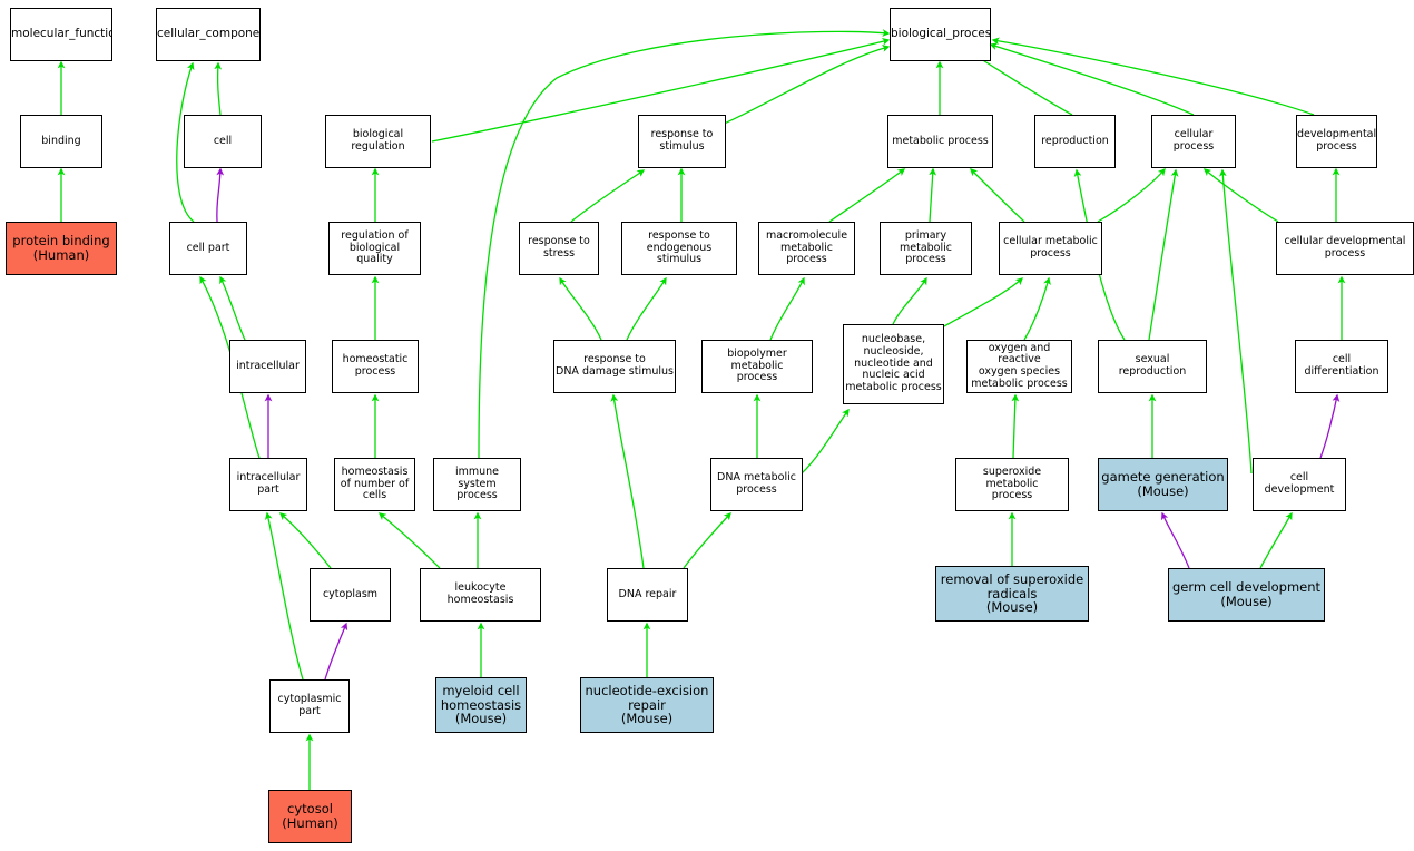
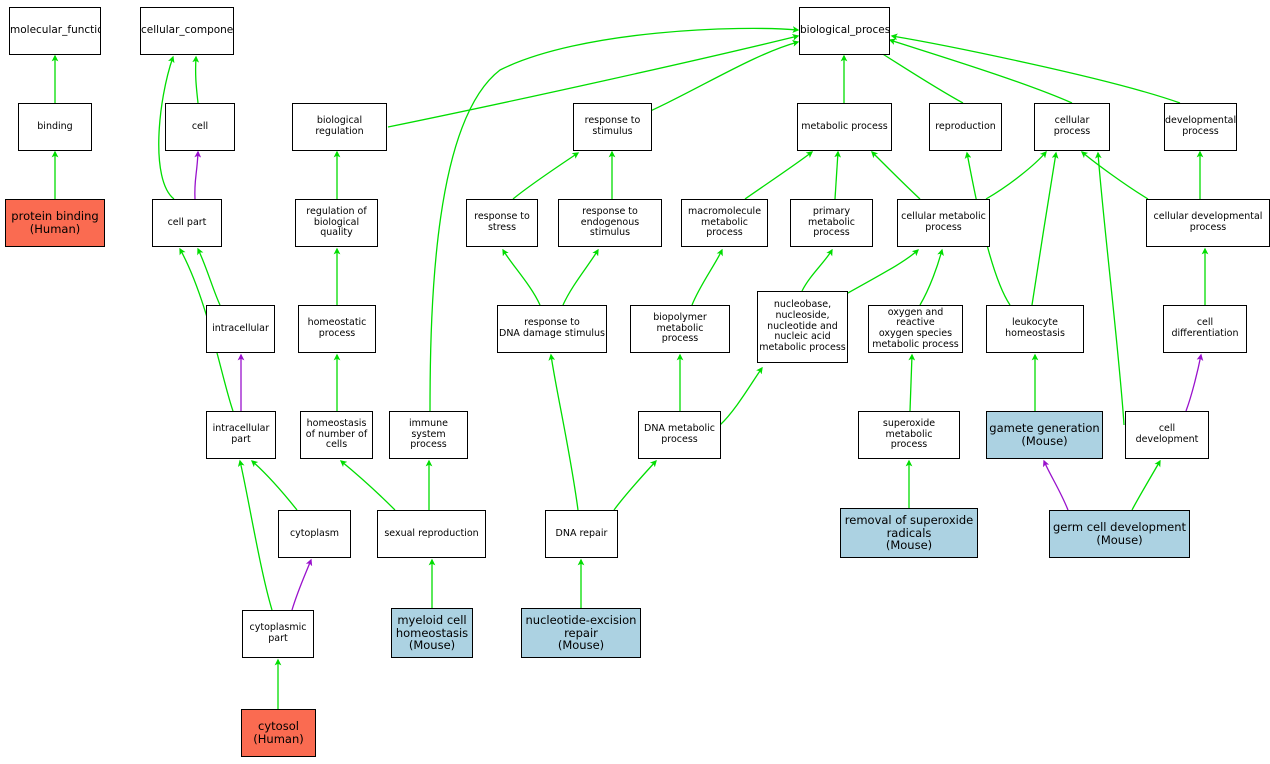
  molecular_functi
  cellular_compone
  biological_proces
  binding
  cell
  biological regulation
  response to
  stimulus
  metabolic process
  reproduction
  cellular process
  developmental
  process
  protein binding
  (Human)
  cell part
  regulation of
  biological quality
  response to
  stress
  response to
  endogenous stimulus
  macromolecule
  metabolic process
  primary metabolic
  process
  cellular metabolic
  process
  cellular developmental
  process
  intracellular
  homeostatic
  process
  response to
  DNA damage stimulus
  biopolymer metabolic
  process
  nucleobase,
  nucleoside,
  nucleotide and
  nucleic acid
  metabolic process
  oxygen and reactive
  oxygen species
  metabolic process
- sexual reproduction
+ leukocyte homeostasis
  cell differentiation
  intracellular
  part
  homeostasis
  of number of
  cells
  immune system
  process
  DNA metabolic
  process
  superoxide metabolic
  process
  gamete generation
  (Mouse)
  cell development
  cytoplasm
- leukocyte homeostasis
+ sexual reproduction
  DNA repair
  removal of superoxide
  radicals
  (Mouse)
  germ cell development
  (Mouse)
  cytoplasmic
  part
  myeloid cell
  homeostasis
  (Mouse)
  nucleotide-excision
  repair
  (Mouse)
  cytosol
  (Human)
